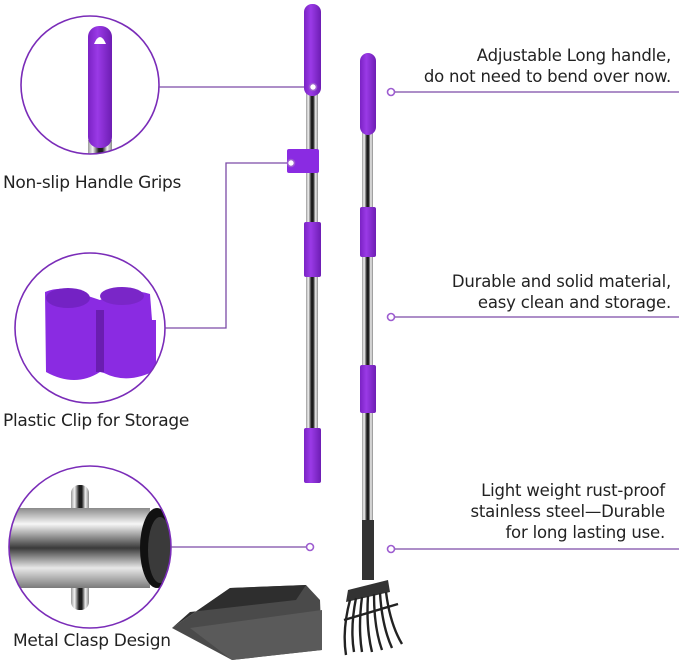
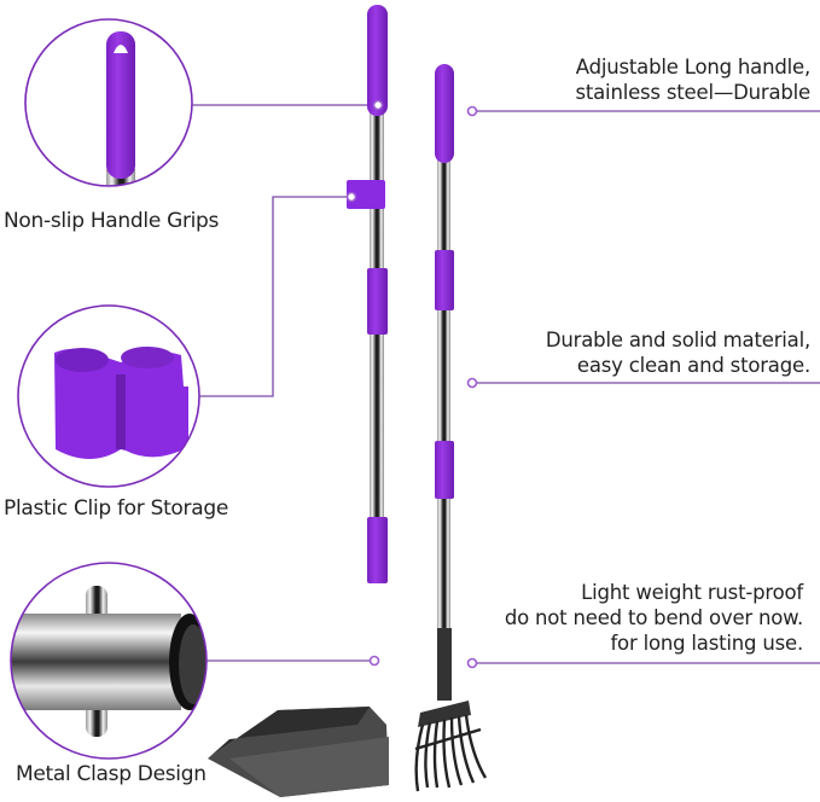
  Non-slip Handle Grips
  Plastic Clip for Storage
  Metal Clasp Design
  Adjustable Long handle,
- do not need to bend over now.
+ stainless steel—Durable
  Durable and solid material,
  easy clean and storage.
  Light weight rust-proof
- stainless steel—Durable
+ do not need to bend over now.
  for long lasting use.
